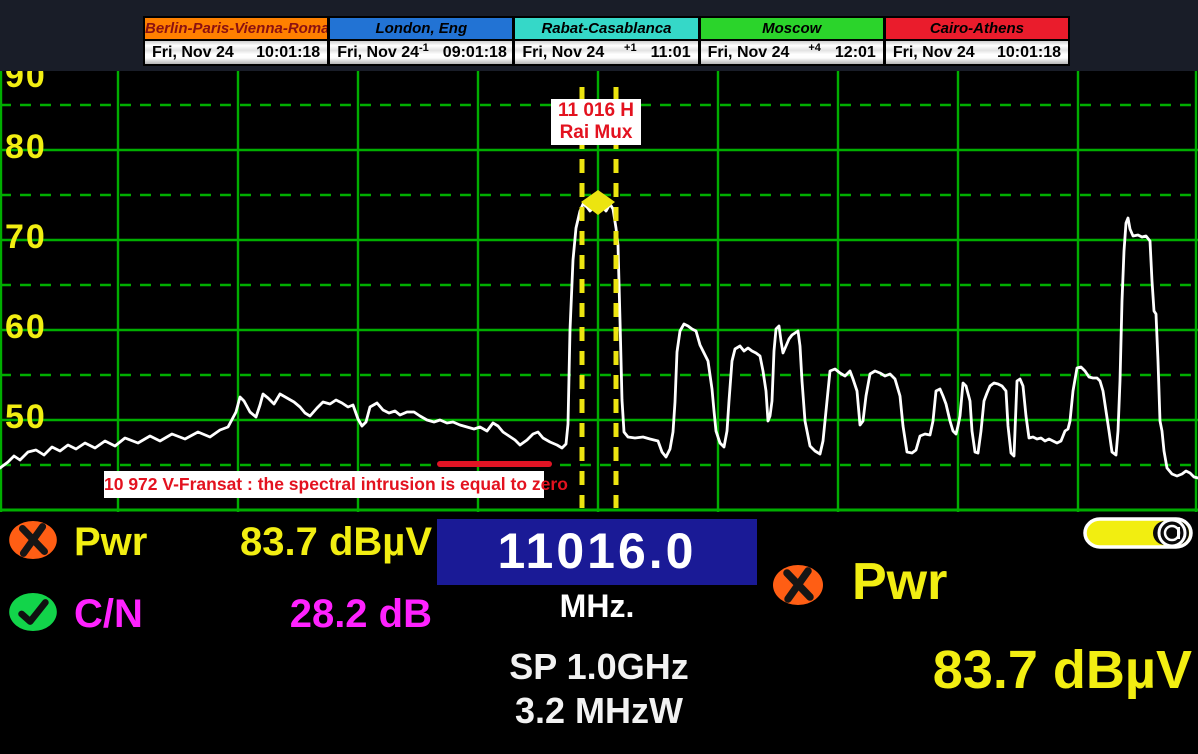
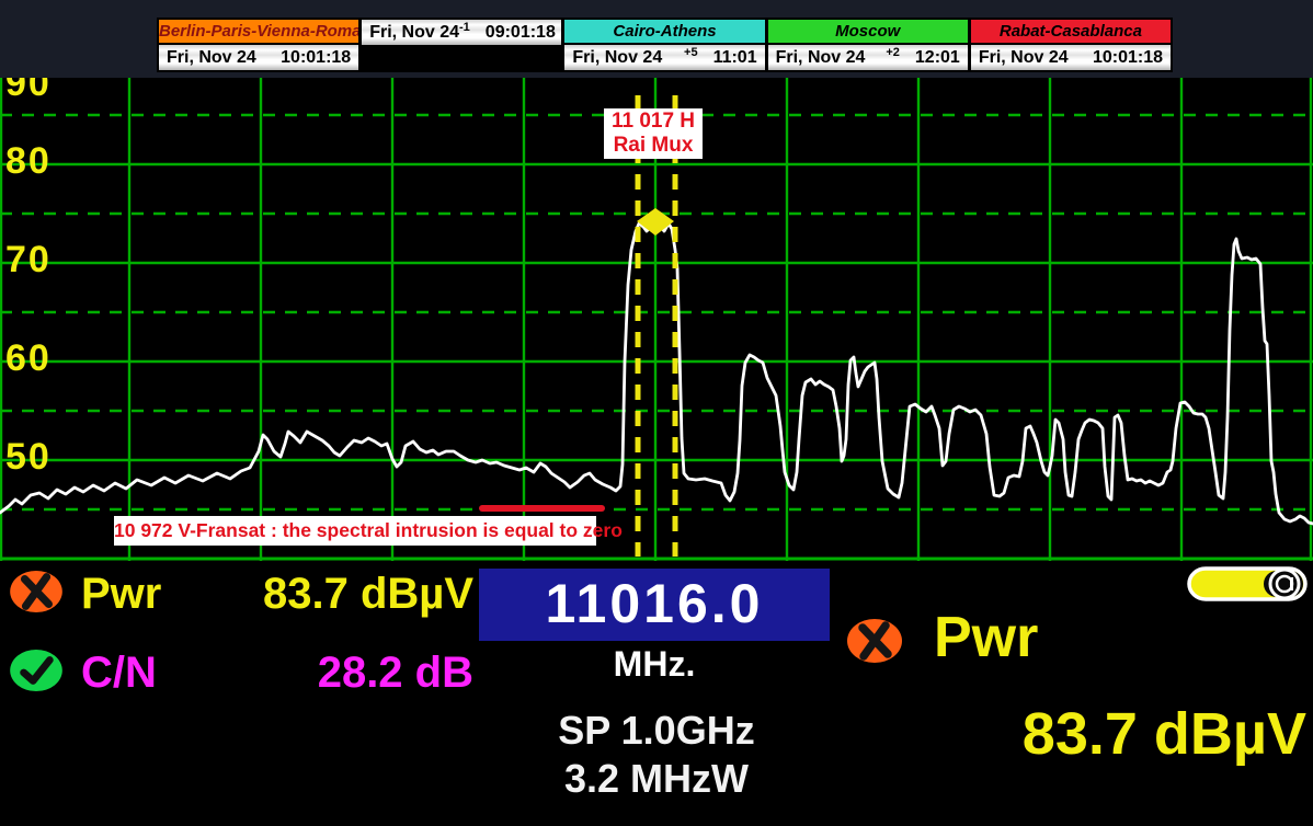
  Berlin-Paris-Vienna-Roma
  Fri, Nov 24
  10:01:18
- London, Eng
  Fri, Nov 24
  -1
  09:01:18
- Rabat-Casablanca
+ Cairo-Athens
  Fri, Nov 24
- +1
+ +5
  11:01
  Moscow
  Fri, Nov 24
- +4
+ +2
  12:01
- Cairo-Athens
+ Rabat-Casablanca
  Fri, Nov 24
  10:01:18
  90
  80
  70
  60
  50
- 11 016 H
+ 11 017 H
  Rai Mux
  10 972 V-Fransat : the spectral intrusion is equal to zero
  Pwr
  83.7 dBµV
  C/N
  28.2 dB
  11016.0
  MHz.
  SP 1.0GHz
  3.2 MHzW
  Pwr
  83.7 dBµV
